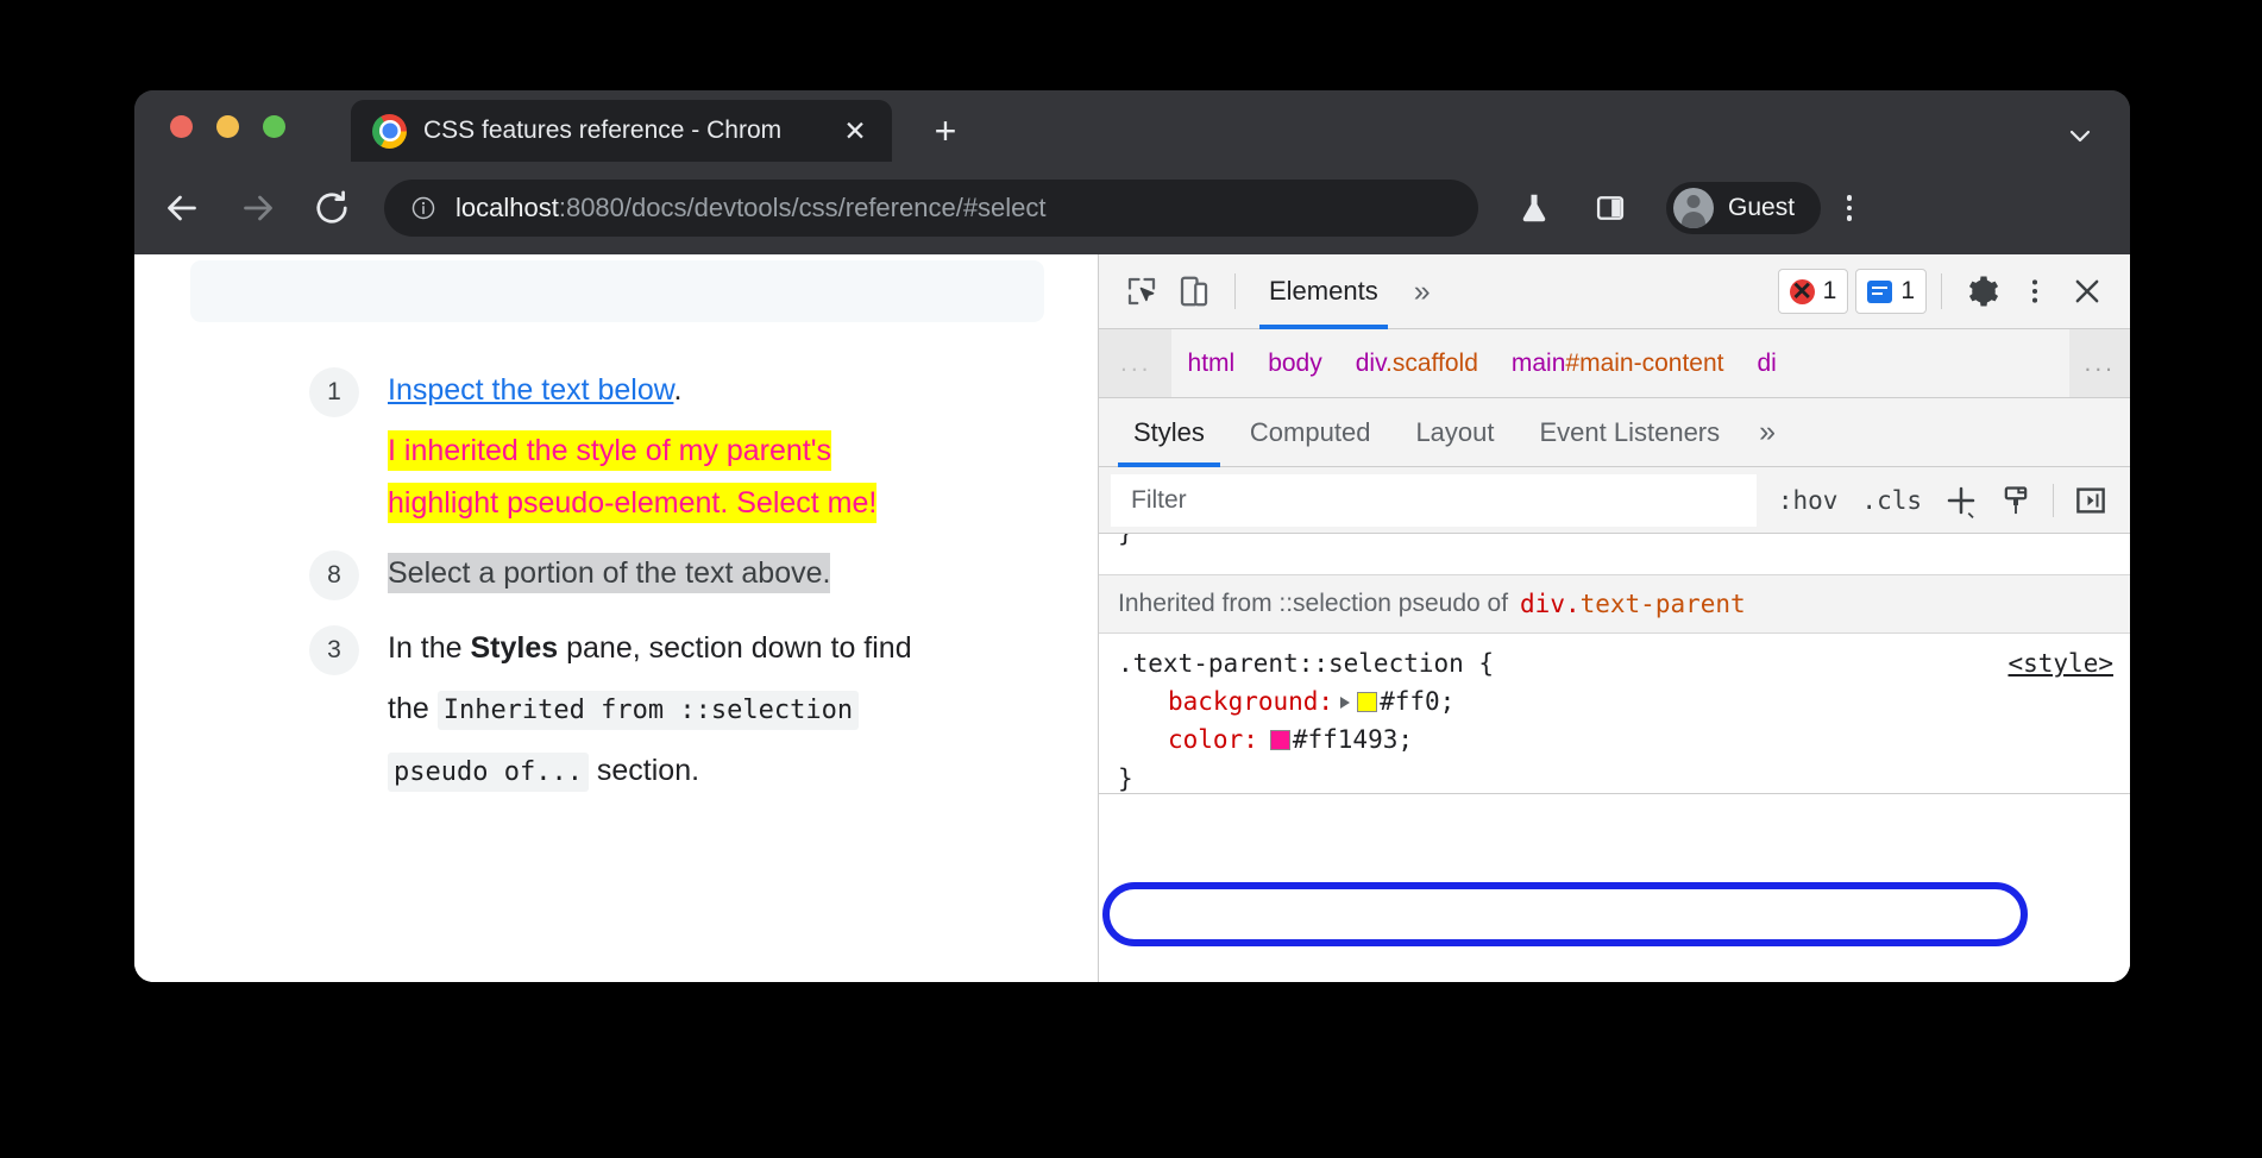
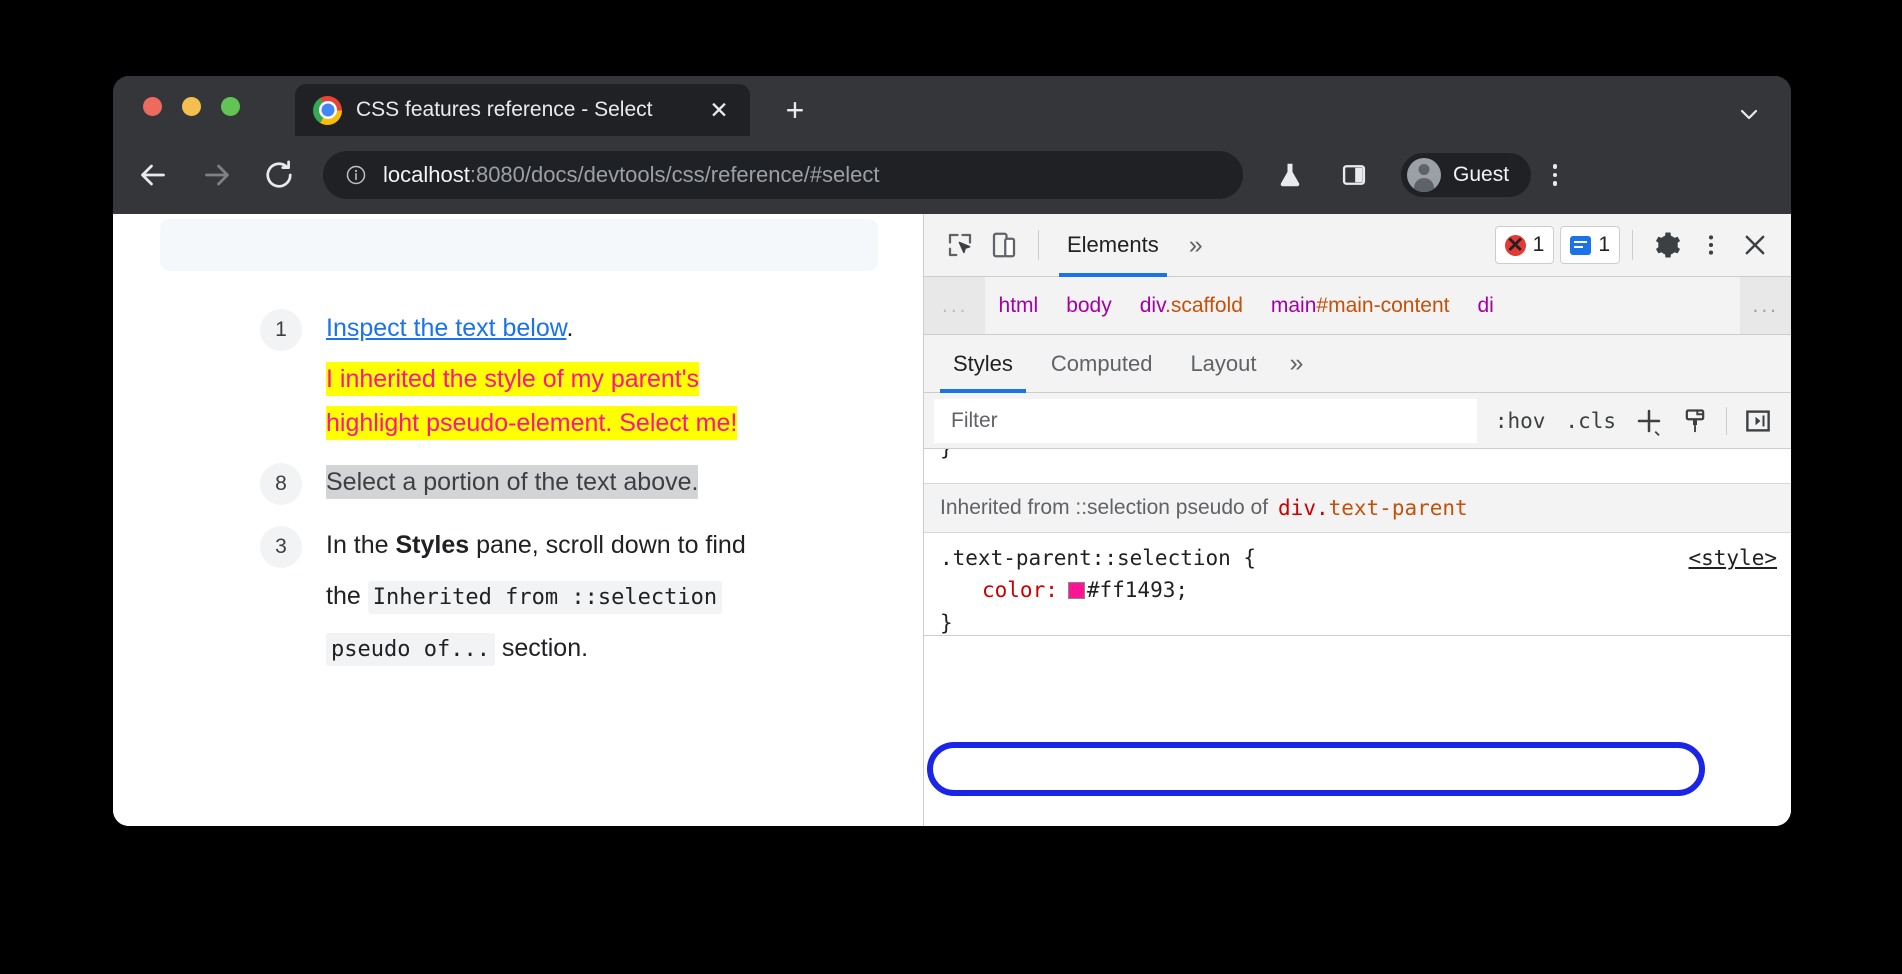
- CSS features reference - Chrom
+ CSS features reference - Select
  ✕
  +
  localhost:8080/docs/devtools/css/reference/#select
  Guest
  1
  Inspect the text below.
  I inherited the style of my parent's
  highlight pseudo-element. Select me!
  8
  Select a portion of the text above.
  3
- In the Styles pane, section down to find
+ In the Styles pane, scroll down to find
  the Inherited from ::selection
  pseudo of... section.
  Elements
  »
  ✕
  1
  1
  ...
  html
  body
  div.scaffold
  main#main-content
  di
  ...
  Styles
  Computed
  Layout
- Event Listeners
  »
  Filter
  :hov
  .cls
  Inherited from ::selection pseudo of
  div.text-parent
  .text-parent::selection {
  <style>
- background: #ff0;
  color: #ff1493;
  }
